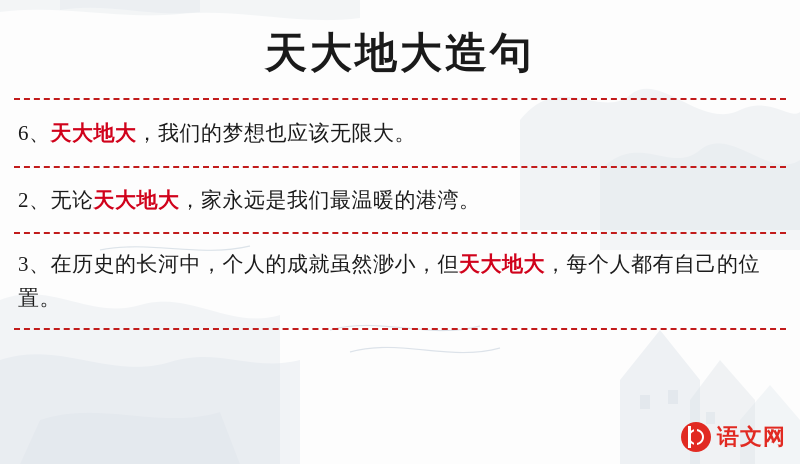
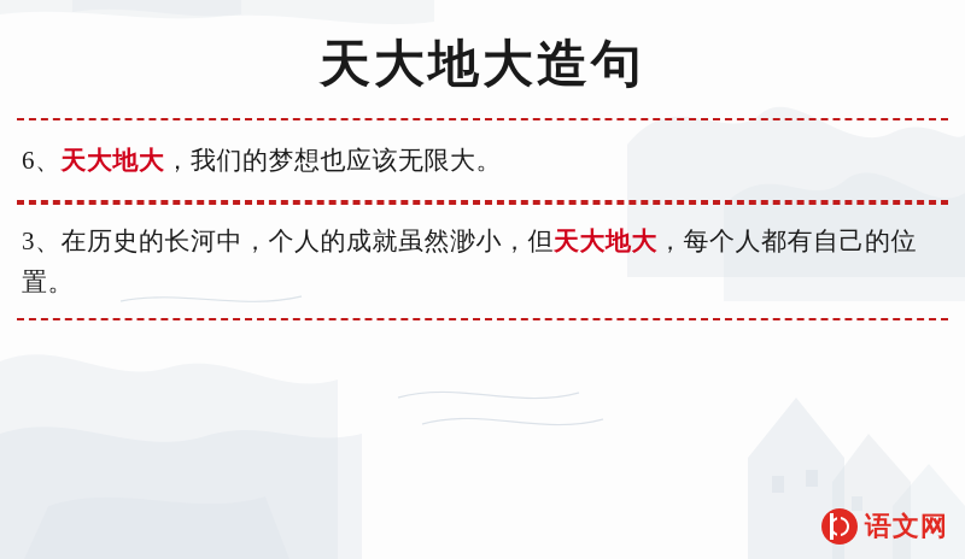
  天大地大造句
  6、天大地大，我们的梦想也应该无限大。
- 2、无论天大地大，家永远是我们最温暖的港湾。
  3、在历史的长河中，个人的成就虽然渺小，但天大地大，每个人都有自己的位置。
  语文网
